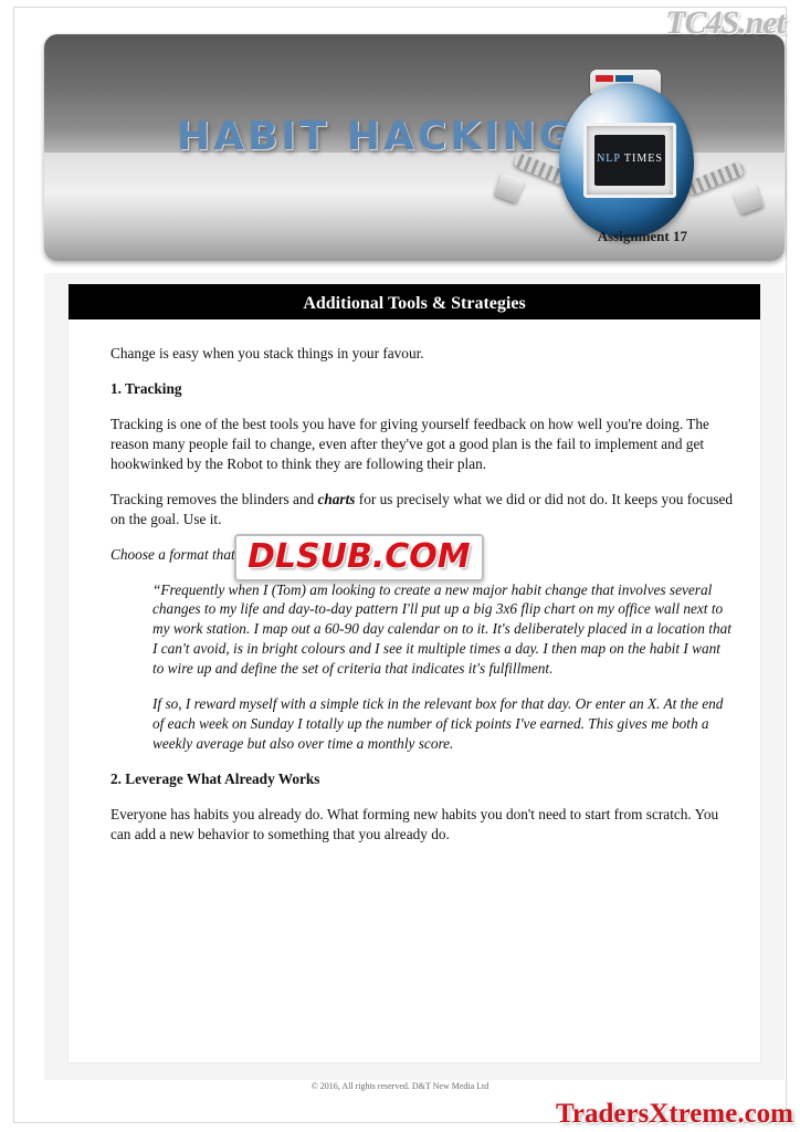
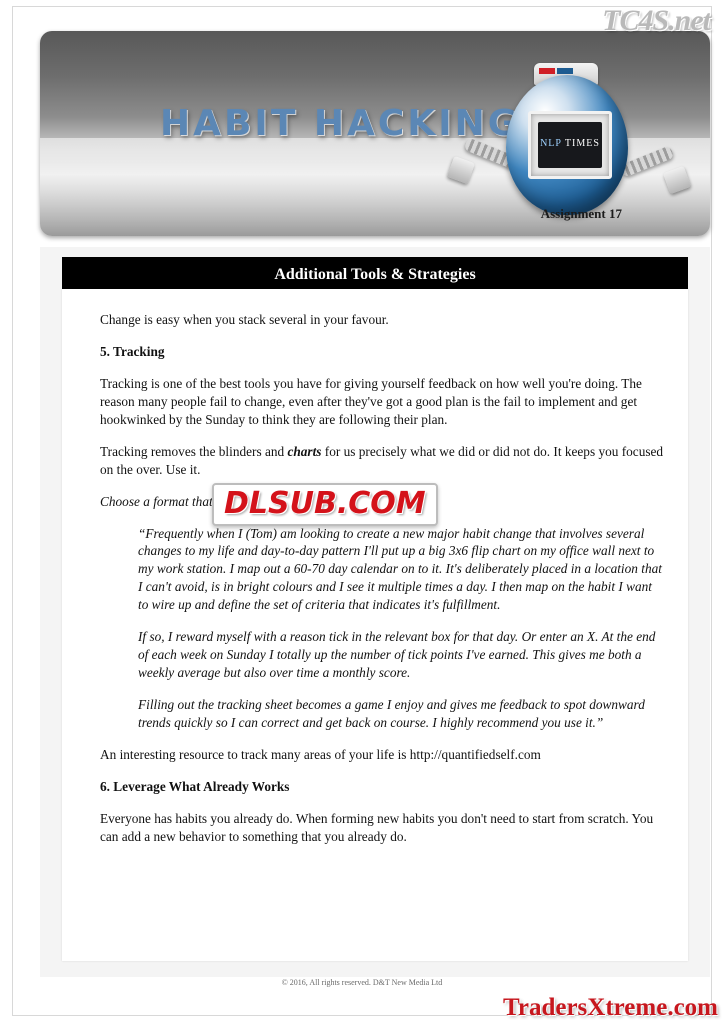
  HABIT HACKING
  NLP TIMES
  Assignment 17
  Additional Tools & Strategies
- Change is easy when you stack things in your favour.
+ Change is easy when you stack several in your favour.
- 1. Tracking
+ 5. Tracking
- Tracking is one of the best tools you have for giving yourself feedback on how well you're doing. The reason many people fail to change, even after they've got a good plan is the fail to implement and get hookwinked by the Robot to think they are following their plan.
+ Tracking is one of the best tools you have for giving yourself feedback on how well you're doing. The reason many people fail to change, even after they've got a good plan is the fail to implement and get hookwinked by the Sunday to think they are following their plan.
- Tracking removes the blinders and charts for us precisely what we did or did not do. It keeps you focused on the goal. Use it.
+ Tracking removes the blinders and charts for us precisely what we did or did not do. It keeps you focused on the over. Use it.
- “Frequently when I (Tom) am looking to create a new major habit change that involves several changes to my life and day-to-day pattern I'll put up a big 3x6 flip chart on my office wall next to my work station. I map out a 60-90 day calendar on to it. It's deliberately placed in a location that I can't avoid, is in bright colours and I see it multiple times a day. I then map on the habit I want to wire up and define the set of criteria that indicates it's fulfillment.
+ “Frequently when I (Tom) am looking to create a new major habit change that involves several changes to my life and day-to-day pattern I'll put up a big 3x6 flip chart on my office wall next to my work station. I map out a 60-70 day calendar on to it. It's deliberately placed in a location that I can't avoid, is in bright colours and I see it multiple times a day. I then map on the habit I want to wire up and define the set of criteria that indicates it's fulfillment.
- If so, I reward myself with a simple tick in the relevant box for that day. Or enter an X. At the end of each week on Sunday I totally up the number of tick points I've earned. This gives me both a weekly average but also over time a monthly score.
+ If so, I reward myself with a reason tick in the relevant box for that day. Or enter an X. At the end of each week on Sunday I totally up the number of tick points I've earned. This gives me both a weekly average but also over time a monthly score.
+ Filling out the tracking sheet becomes a game I enjoy and gives me feedback to spot downward trends quickly so I can correct and get back on course. I highly recommend you use it.”
+ An interesting resource to track many areas of your life is http://quantifiedself.com
- 2. Leverage What Already Works
+ 6. Leverage What Already Works
- Everyone has habits you already do. What forming new habits you don't need to start from scratch. You can add a new behavior to something that you already do.
+ Everyone has habits you already do. When forming new habits you don't need to start from scratch. You can add a new behavior to something that you already do.
  © 2016, All rights reserved. D&T New Media Ltd
  TC4S.net
  DLSUB.COM
  TradersXtreme.com
